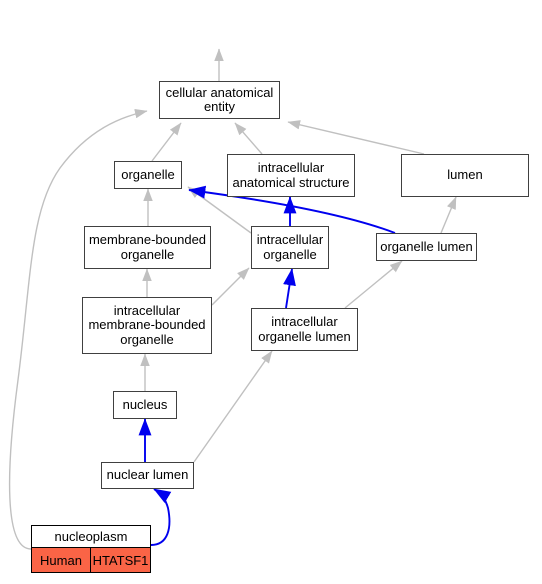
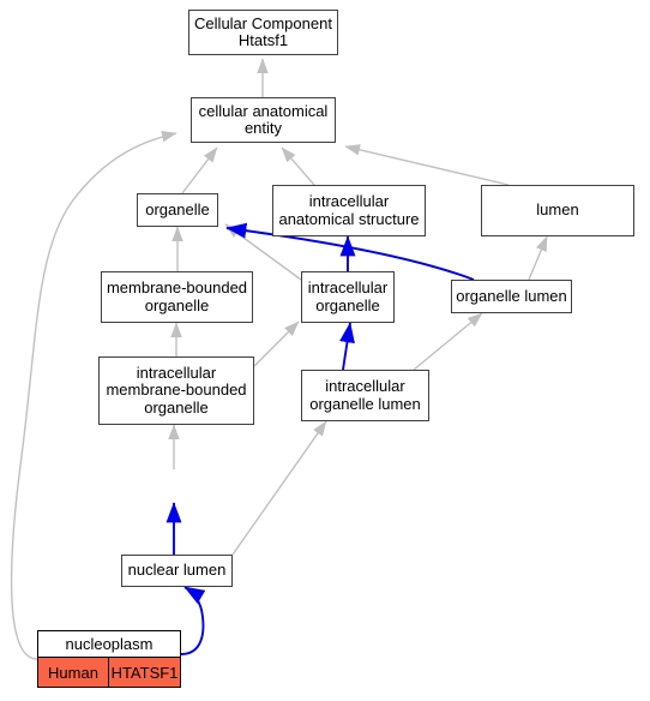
+ Cellular Component
+ Htatsf1
  cellular anatomical
  entity
  organelle
  intracellular
  anatomical structure
  lumen
  membrane-bounded
  organelle
  intracellular
  organelle
  organelle lumen
  intracellular
  membrane-bounded
  organelle
  intracellular
  organelle lumen
- nucleus
  nuclear lumen
  nucleoplasm
  Human
  HTATSF1
